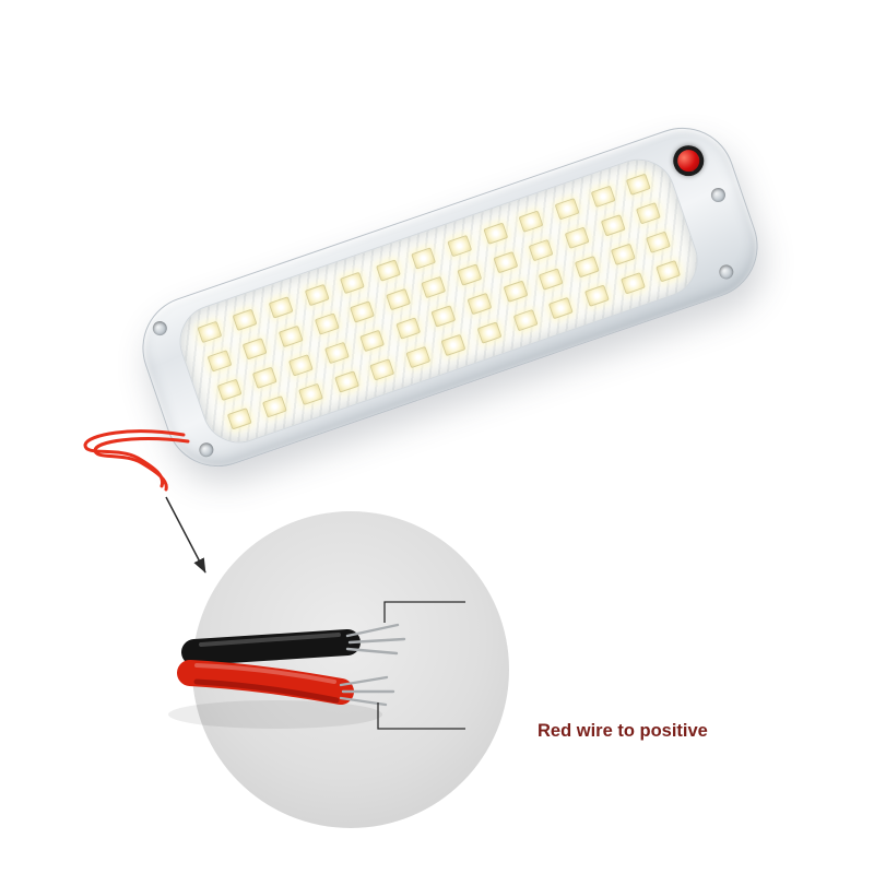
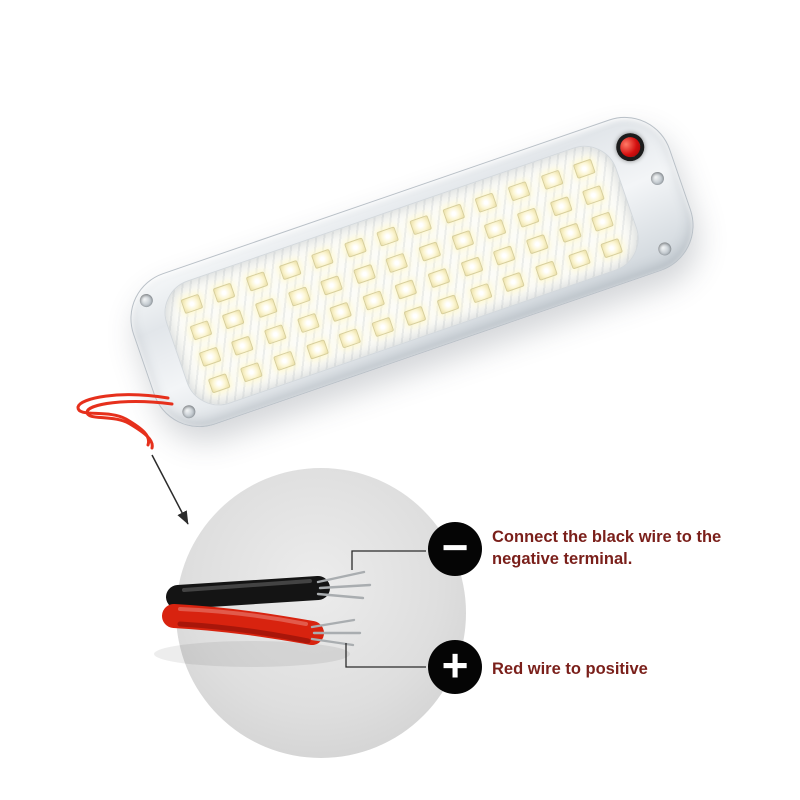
+ −
+ Connect the black wire to the negative terminal.
+ +
  Red wire to positive
